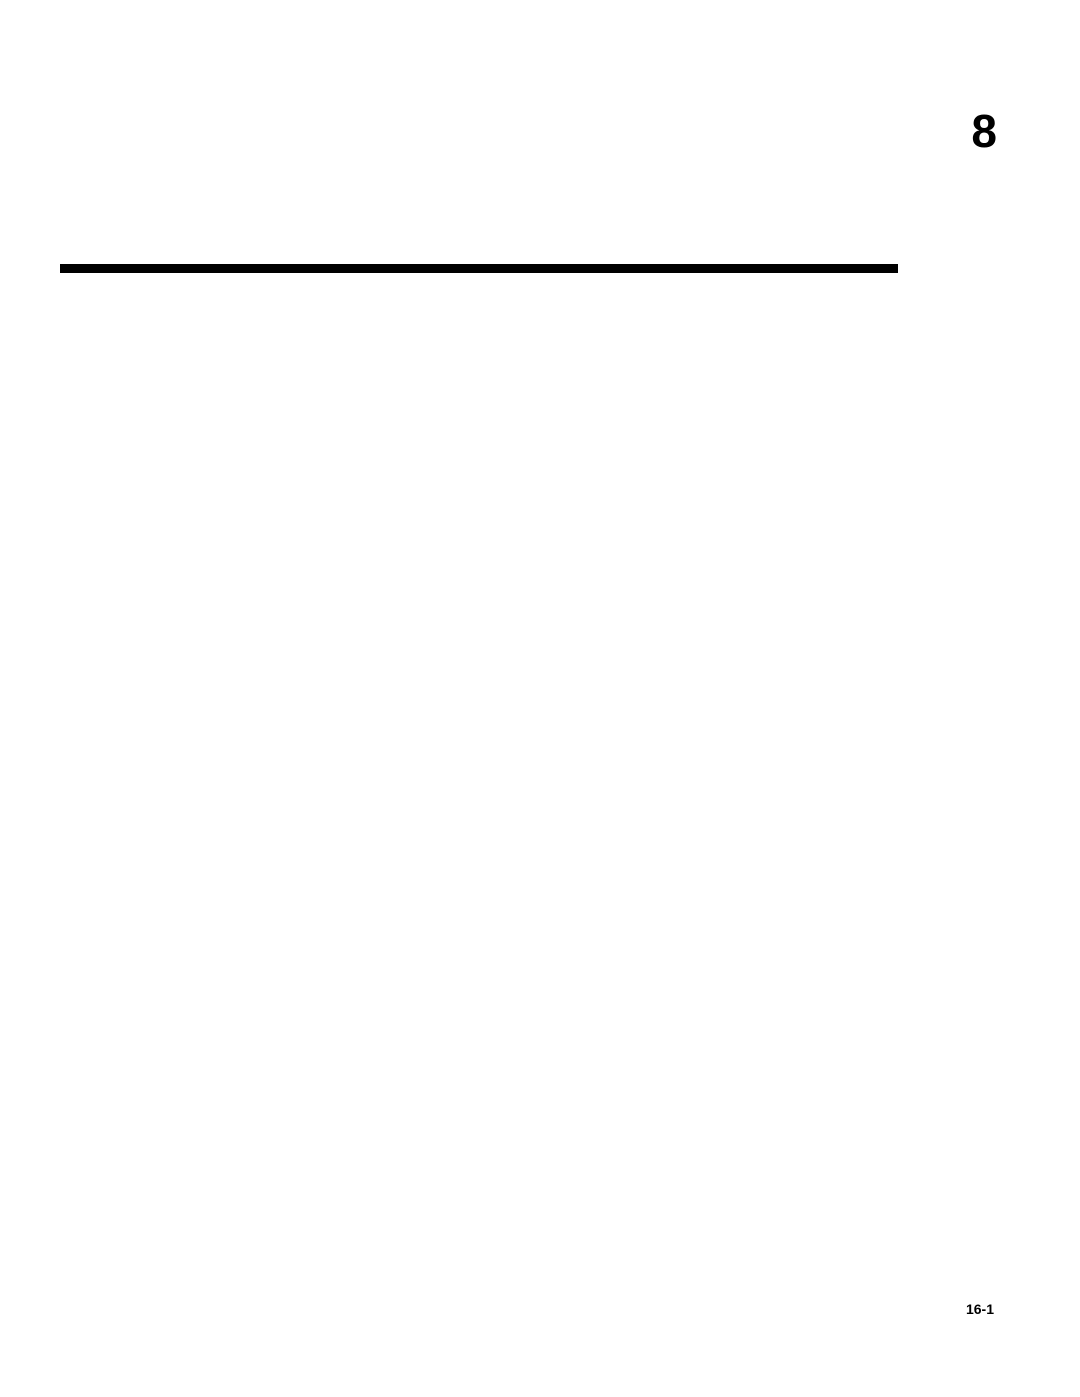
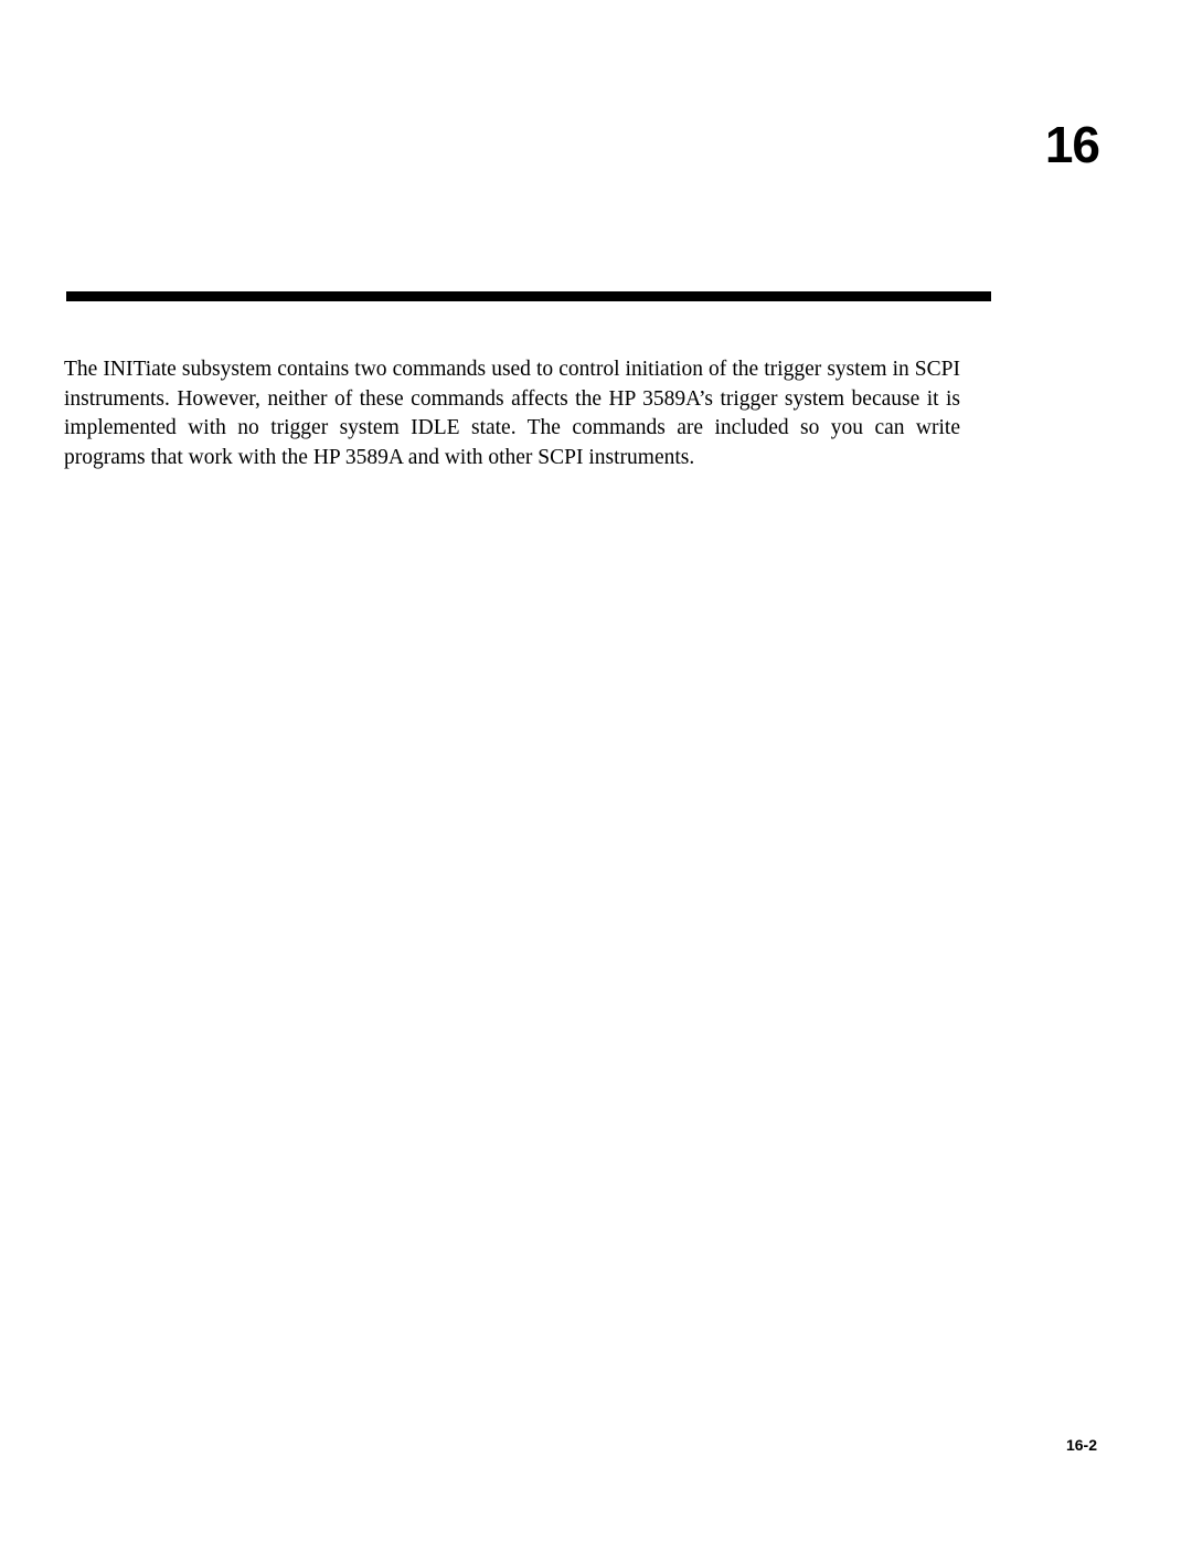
- 8
+ 16
+ The INITiate subsystem contains two commands used to control initiation of the trigger system in SCPI instruments. However, neither of these commands affects the HP 3589A’s trigger system because it is implemented with no trigger system IDLE state. The commands are included so you can write programs that work with the HP 3589A and with other SCPI instruments.
- 16-1
+ 16-2
